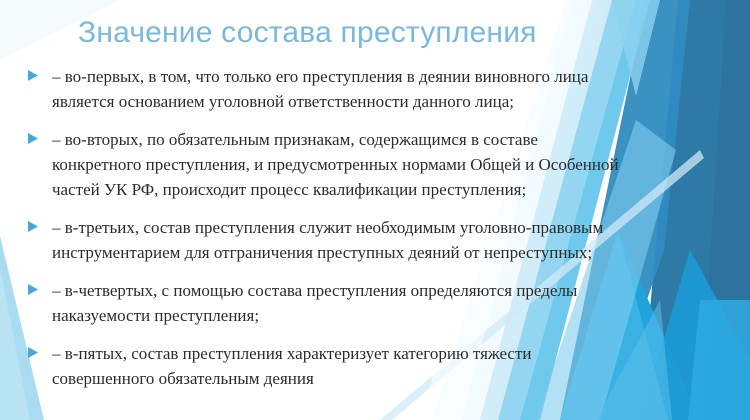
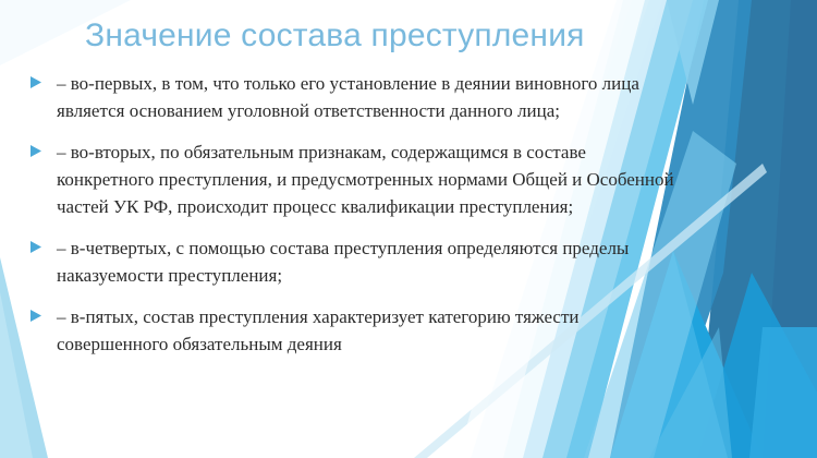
  Значение состава преступления
- – во-первых, в том, что только его преступления в деянии виновного лица является основанием уголовной ответственности данного лица;
+ – во-первых, в том, что только его установление в деянии виновного лица является основанием уголовной ответственности данного лица;
  – во-вторых, по обязательным признакам, содержащимся в составе конкретного преступления, и предусмотренных нормами Общей и Особенной частей УК РФ, происходит процесс квалификации преступления;
- – в-третьих, состав преступления служит необходимым уголовно-правовым инструментарием для отграничения преступных деяний от непреступных;
  – в-четвертых, с помощью состава преступления определяются пределы наказуемости преступления;
  – в-пятых, состав преступления характеризует категорию тяжести совершенного обязательным деяния
